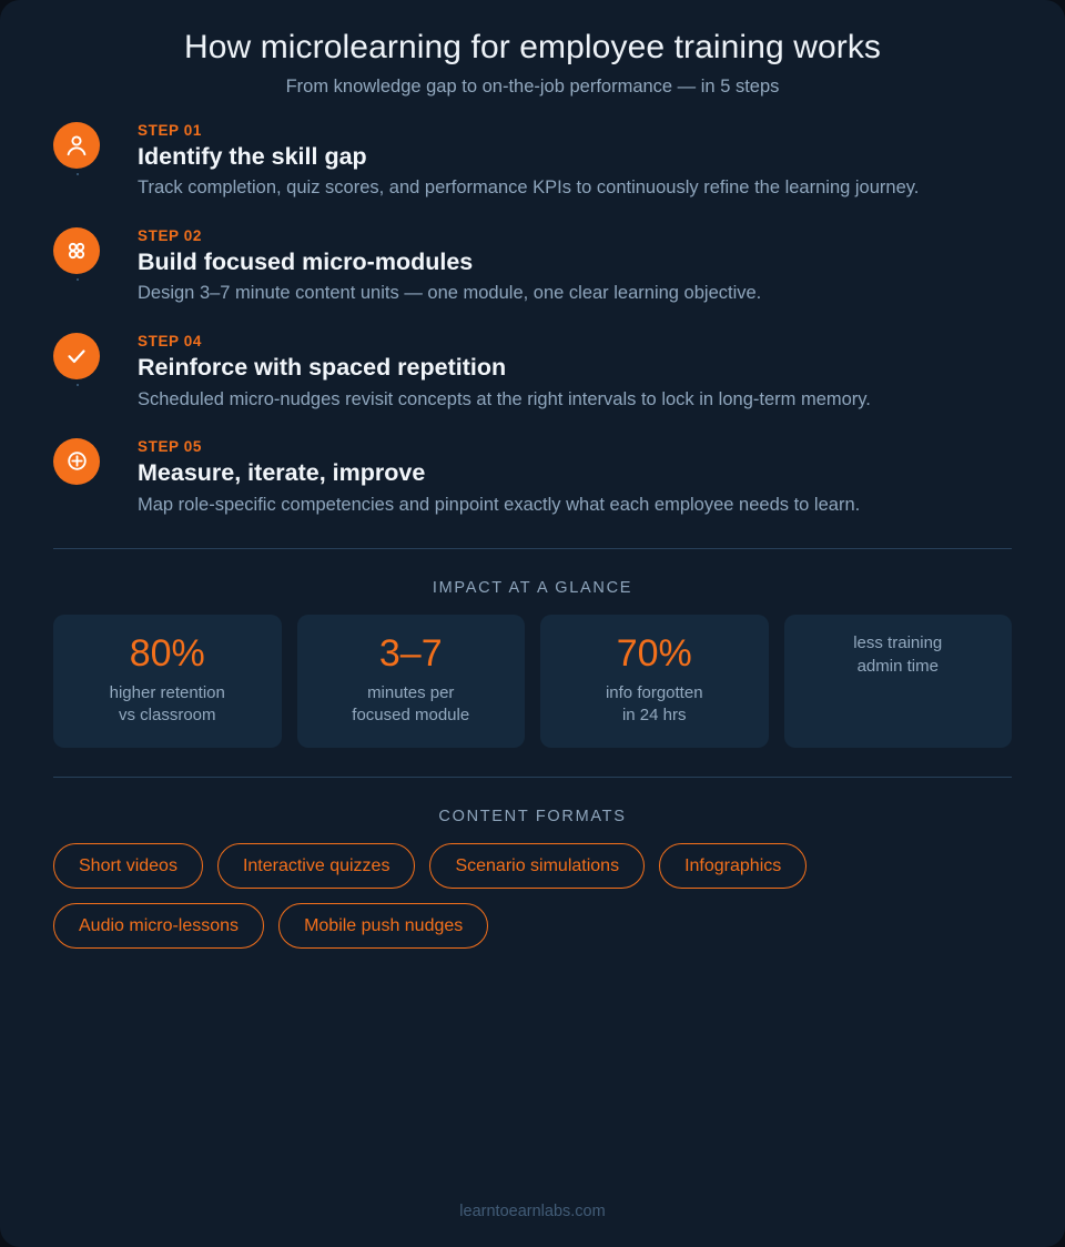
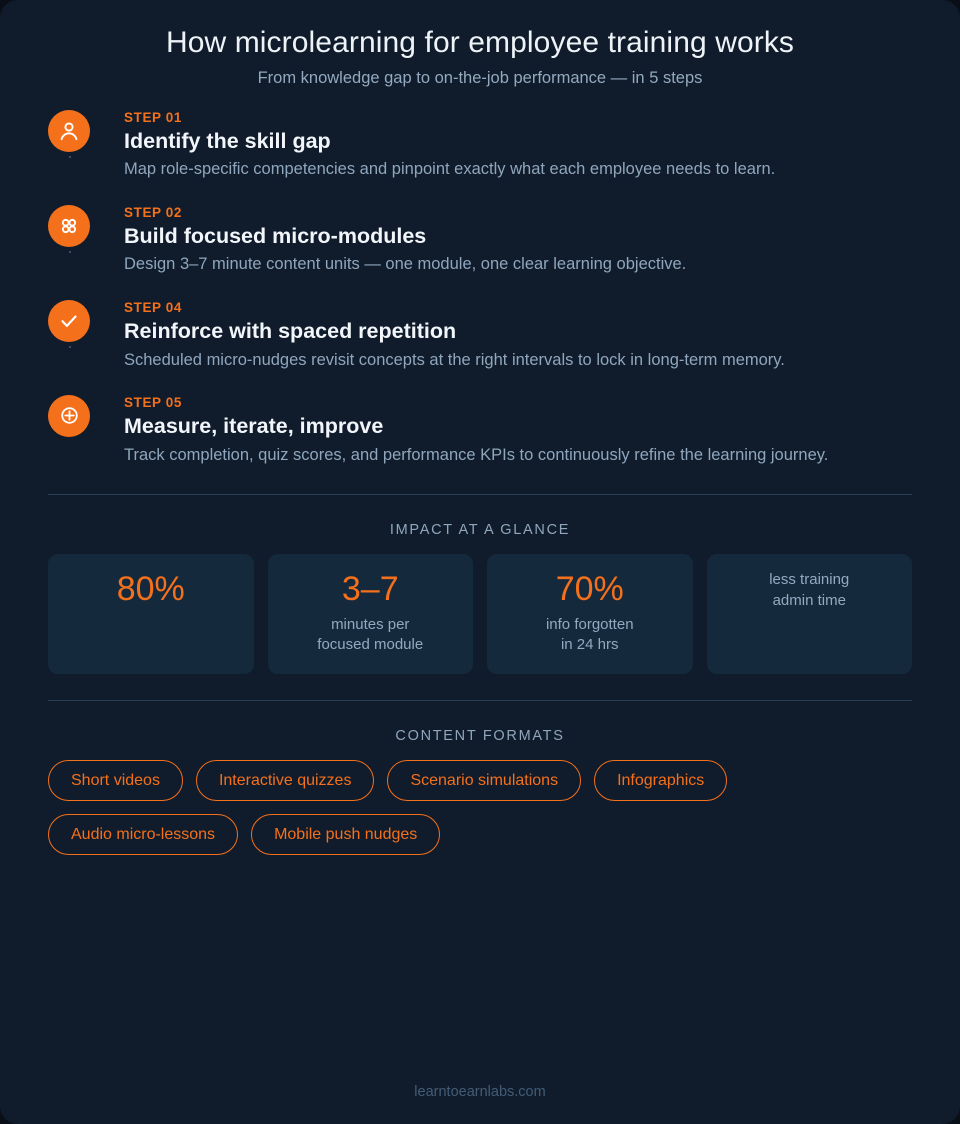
  How microlearning for employee training works
  From knowledge gap to on-the-job performance — in 5 steps
  STEP 01
  Identify the skill gap
- Track completion, quiz scores, and performance KPIs to continuously refine the learning journey.
+ Map role-specific competencies and pinpoint exactly what each employee needs to learn.
  STEP 02
  Build focused micro-modules
  Design 3–7 minute content units — one module, one clear learning objective.
  STEP 04
  Reinforce with spaced repetition
  Scheduled micro-nudges revisit concepts at the right intervals to lock in long-term memory.
  STEP 05
  Measure, iterate, improve
- Map role-specific competencies and pinpoint exactly what each employee needs to learn.
+ Track completion, quiz scores, and performance KPIs to continuously refine the learning journey.
  IMPACT AT A GLANCE
  80%
- higher retention
- vs classroom
  3–7
  minutes per
  focused module
  70%
  info forgotten
  in 24 hrs
  less training
  admin time
  CONTENT FORMATS
  Short videos
  Interactive quizzes
  Scenario simulations
  Infographics
  Audio micro-lessons
  Mobile push nudges
  learntoearnlabs.com
